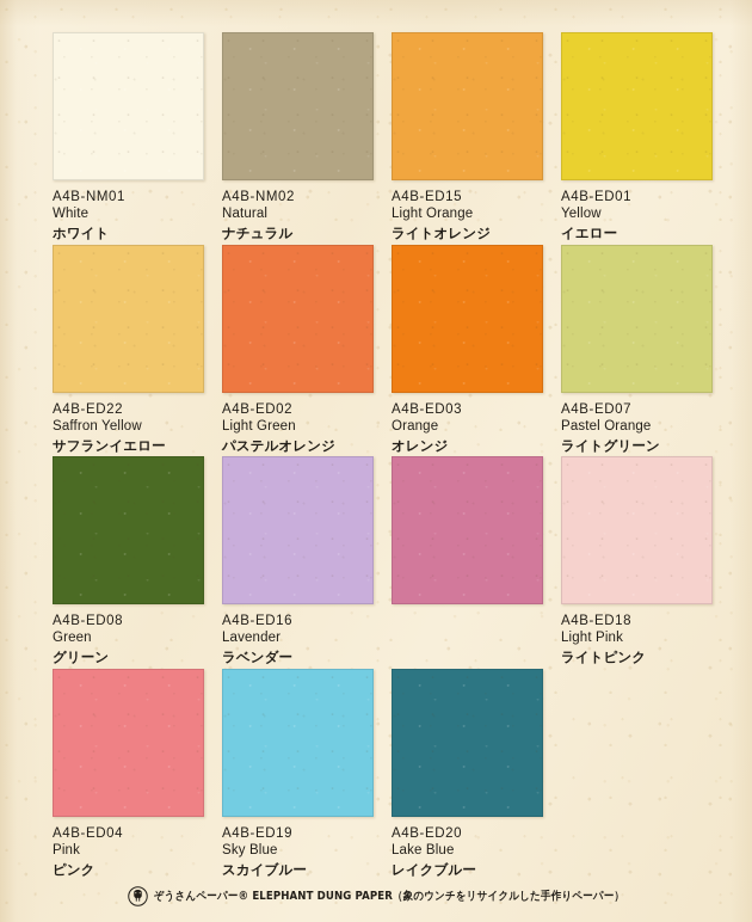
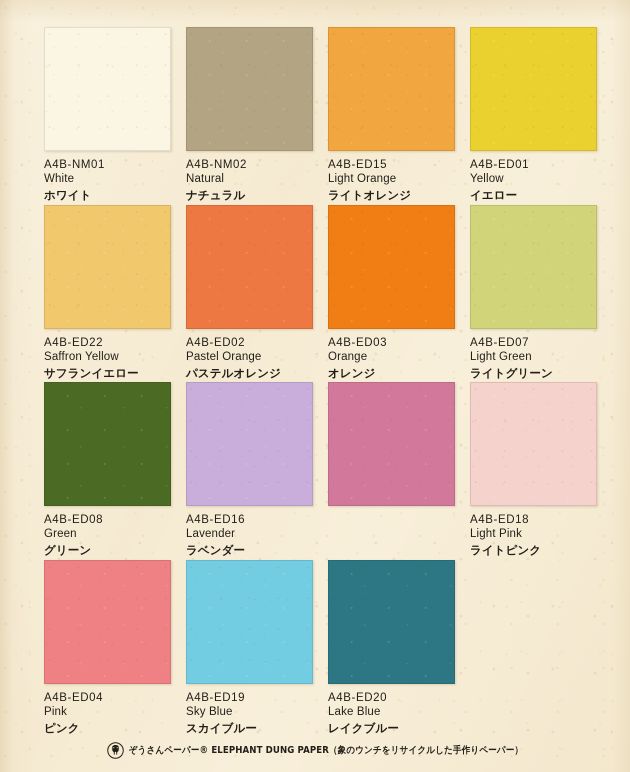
  A4B-NM01
  White
  ホワイト
  A4B-NM02
  Natural
  ナチュラル
  A4B-ED15
  Light Orange
  ライトオレンジ
  A4B-ED01
  Yellow
  イエロー
  A4B-ED22
  Saffron Yellow
  サフランイエロー
  A4B-ED02
- Light Green
+ Pastel Orange
  パステルオレンジ
  A4B-ED03
  Orange
  オレンジ
  A4B-ED07
- Pastel Orange
+ Light Green
  ライトグリーン
  A4B-ED08
  Green
  グリーン
  A4B-ED16
  Lavender
  ラベンダー
  A4B-ED18
  Light Pink
  ライトピンク
  A4B-ED04
  Pink
  ピンク
  A4B-ED19
  Sky Blue
  スカイブルー
  A4B-ED20
  Lake Blue
  レイクブルー
  ぞうさんペーパー® ELEPHANT DUNG PAPER（象のウンチをリサイクルした手作りペーパー）
